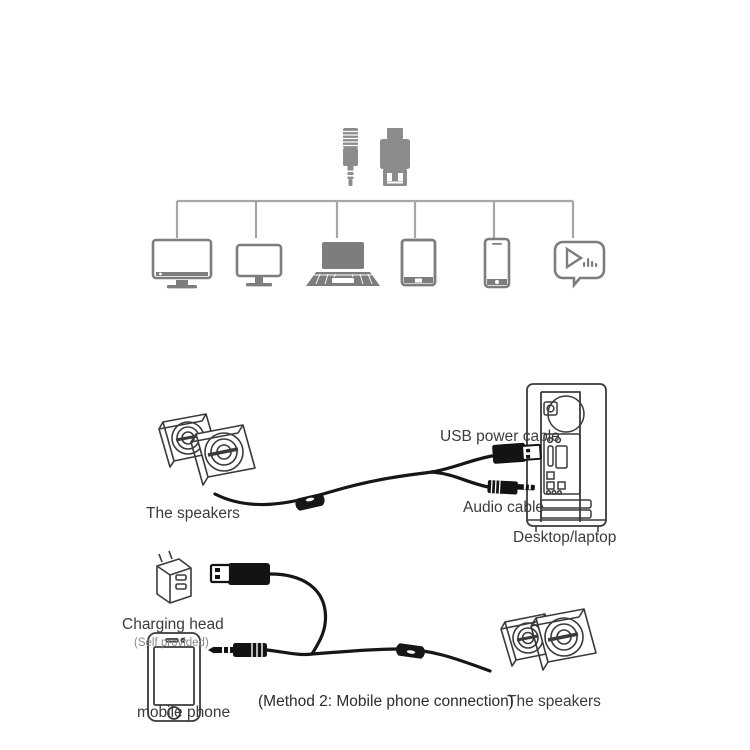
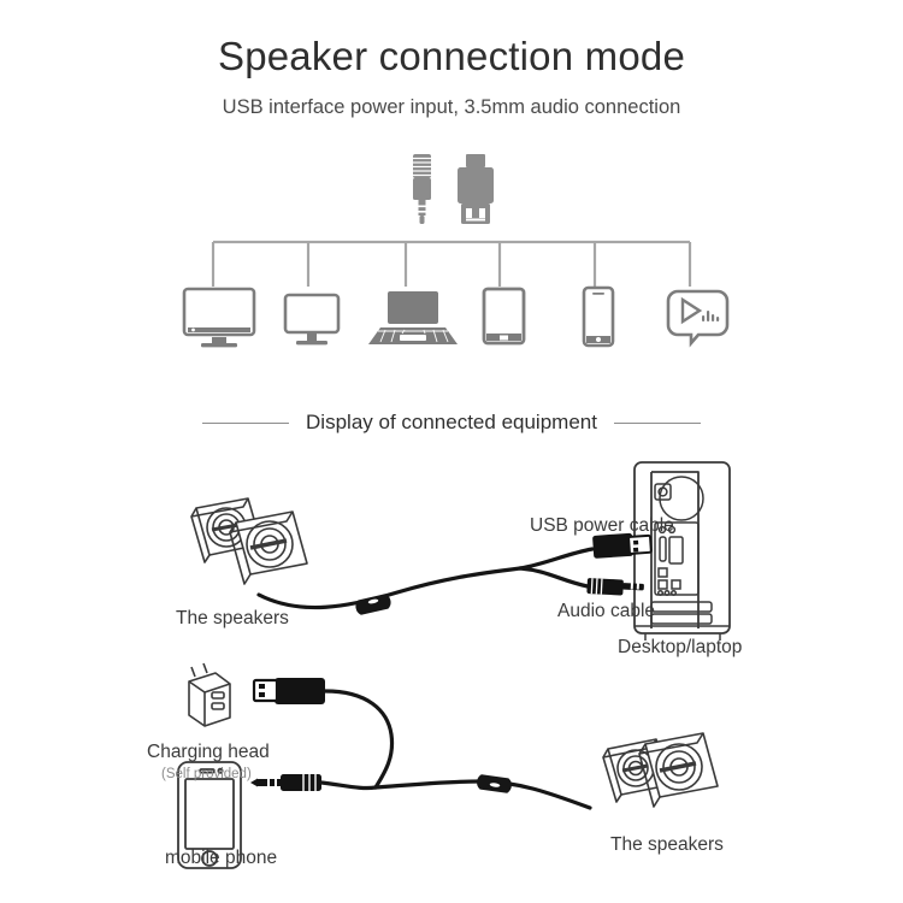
+ Speaker connection mode
+ USB interface power input, 3.5mm audio connection
+ Display of connected equipment
  The speakers
  USB power cable
  Audio cable
  Desktop/laptop
  Charging head
  (Self provided)
  mobile phone
  The speakers
- (Method 2: Mobile phone connection)
